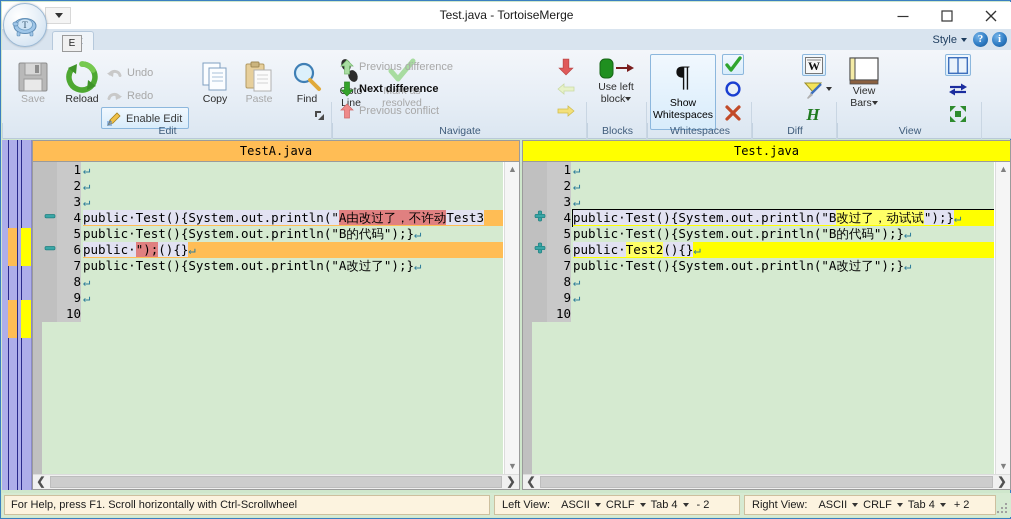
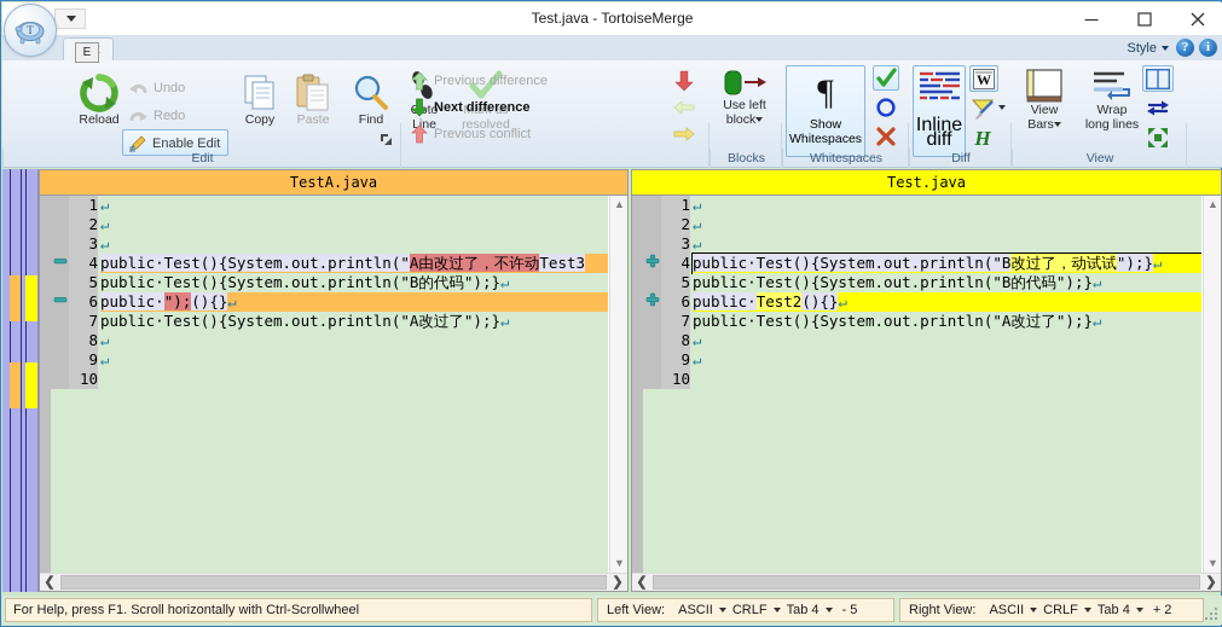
  Test.java - TortoiseMerge
  T
  Style
  ?
  i
  E
- Save
  Reload
  Undo
  Redo
  Enable Edit
  Copy
  Paste
  Find
  Line
  Mark as
  resolved
  Previous difference
  Next difference
  Previous conflict
  Use left
  block
  ¶
  Show
  Whitespaces
+ Inline
+ diff
  W
  H
  View
  Bars
+ Wrap
+ long lines
  Edit
- Navigate
  Blocks
  Whitespaces
  Diff
  View
  TestA.java
  1
  ↵
  2
  ↵
  3
  ↵
  4
  public·Test(){System.out.println("A由改过了，不许动Test3
  5
  public·Test(){System.out.println("B的代码");}↵
  6
  public·");(){}↵
  7
  public·Test(){System.out.println("A改过了");}↵
  8
  ↵
  9
  ↵
  10
  ▲
  ▼
  ❮
  ❯
  Test.java
  1
  ↵
  2
  ↵
  3
  ↵
  4
  public·Test(){System.out.println("B改过了，动试试");}↵
  5
  public·Test(){System.out.println("B的代码");}↵
  6
  public·Test2(){}↵
  7
  public·Test(){System.out.println("A改过了");}↵
  8
  ↵
  9
  ↵
  10
  ▲
  ▼
  ❮
  ❯
  For Help, press F1. Scroll horizontally with Ctrl-Scrollwheel
  Left View:
  ASCII
  CRLF
  Tab 4
- - 2
+ - 5
  Right View:
  ASCII
  CRLF
  Tab 4
  + 2
